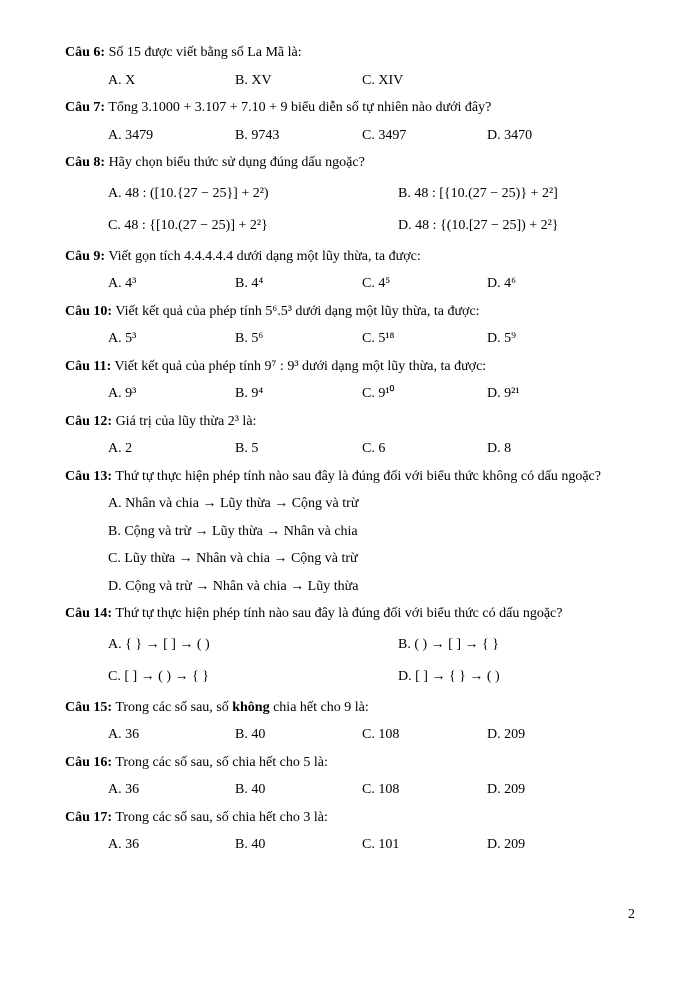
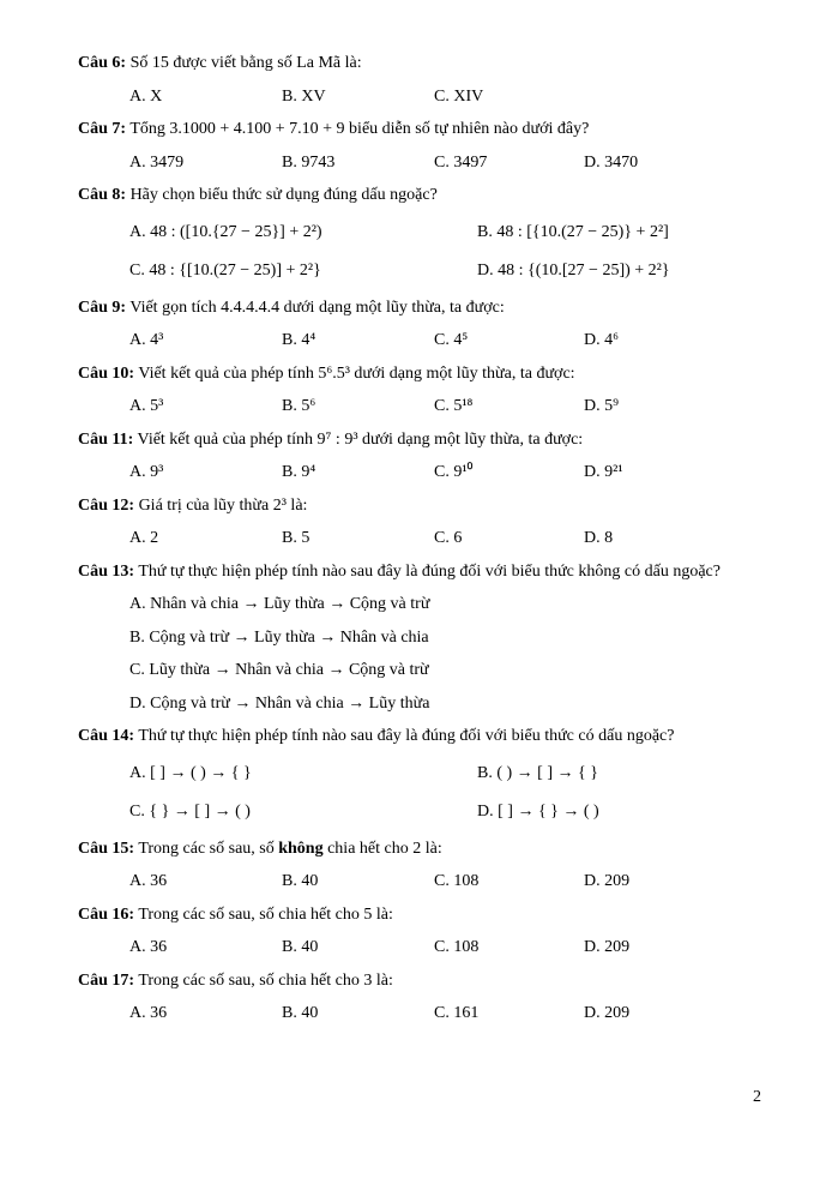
  Câu 6: Số 15 được viết bằng số La Mã là:
  A. X
  B. XV
  C. XIV
- Câu 7: Tổng 3.1000 + 3.107 + 7.10 + 9 biểu diễn số tự nhiên nào dưới đây?
+ Câu 7: Tổng 3.1000 + 4.100 + 7.10 + 9 biểu diễn số tự nhiên nào dưới đây?
  A. 3479
  B. 9743
  C. 3497
  D. 3470
  Câu 8: Hãy chọn biểu thức sử dụng đúng dấu ngoặc?
  A. 48 : ([10.{27 − 25}] + 2²)
  B. 48 : [{10.(27 − 25)} + 2²]
  C. 48 : {[10.(27 − 25)] + 2²}
  D. 48 : {(10.[27 − 25]) + 2²}
  Câu 9: Viết gọn tích 4.4.4.4.4 dưới dạng một lũy thừa, ta được:
  A. 4³
  B. 4⁴
  C. 4⁵
  D. 4⁶
  Câu 10: Viết kết quả của phép tính 5⁶.5³ dưới dạng một lũy thừa, ta được:
  A. 5³
  B. 5⁶
  C. 5¹⁸
  D. 5⁹
  Câu 11: Viết kết quả của phép tính 9⁷ : 9³ dưới dạng một lũy thừa, ta được:
  A. 9³
  B. 9⁴
  C. 9¹⁰
  D. 9²¹
  Câu 12: Giá trị của lũy thừa 2³ là:
  A. 2
  B. 5
  C. 6
  D. 8
  Câu 13: Thứ tự thực hiện phép tính nào sau đây là đúng đối với biểu thức không có dấu ngoặc?
  A. Nhân và chia → Lũy thừa → Cộng và trừ
  B. Cộng và trừ → Lũy thừa → Nhân và chia
  C. Lũy thừa → Nhân và chia → Cộng và trừ
  D. Cộng và trừ → Nhân và chia → Lũy thừa
  Câu 14: Thứ tự thực hiện phép tính nào sau đây là đúng đối với biểu thức có dấu ngoặc?
- A. { } → [ ] → ( )
+ A. [ ] → ( ) → { }
  B. ( ) → [ ] → { }
- C. [ ] → ( ) → { }
+ C. { } → [ ] → ( )
  D. [ ] → { } → ( )
- Câu 15: Trong các số sau, số không chia hết cho 9 là:
+ Câu 15: Trong các số sau, số không chia hết cho 2 là:
  A. 36
  B. 40
  C. 108
  D. 209
  Câu 16: Trong các số sau, số chia hết cho 5 là:
  A. 36
  B. 40
  C. 108
  D. 209
  Câu 17: Trong các số sau, số chia hết cho 3 là:
  A. 36
  B. 40
- C. 101
+ C. 161
  D. 209
  2
